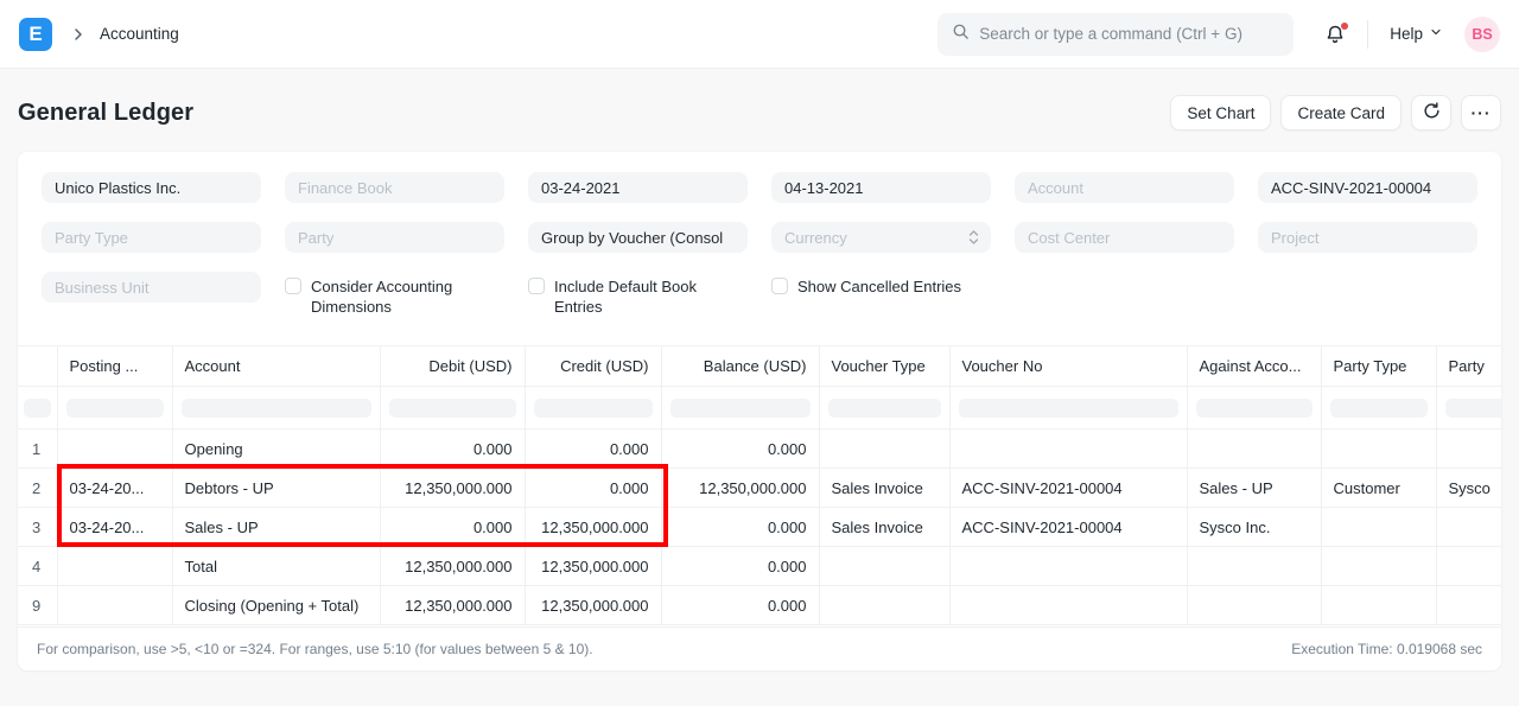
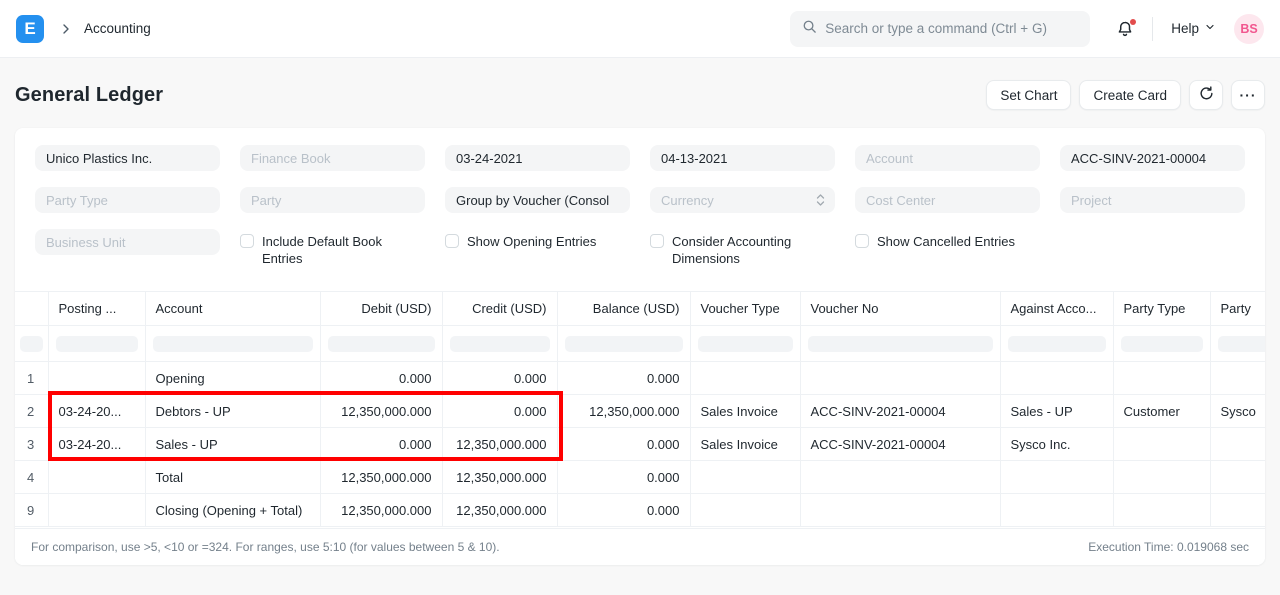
  E
  Accounting
  Search or type a command (Ctrl + G)
  Help
  BS
  General Ledger
  Set Chart
  Create Card
  ···
  Unico Plastics Inc.
  Finance Book
  03-24-2021
  04-13-2021
  Account
  ACC-SINV-2021-00004
  Party Type
  Party
  Group by Voucher (Consol
  Currency
  Cost Center
  Project
  Business Unit
- Consider Accounting Dimensions
+ Include Default Book Entries
+ Show Opening Entries
- Include Default Book Entries
+ Consider Accounting Dimensions
  Show Cancelled Entries
  	Posting ...	Account	Debit (USD)	Credit (USD)	Balance (USD)	Voucher Type	Voucher No	Against Acco...	Party Type	Party
  1		Opening	0.000	0.000	0.000
  2	03-24-20...	Debtors - UP	12,350,000.000	0.000	12,350,000.000	Sales Invoice	ACC-SINV-2021-00004	Sales - UP	Customer	Sysco
  3	03-24-20...	Sales - UP	0.000	12,350,000.000	0.000	Sales Invoice	ACC-SINV-2021-00004	Sysco Inc.
  4		Total	12,350,000.000	12,350,000.000	0.000
  9		Closing (Opening + Total)	12,350,000.000	12,350,000.000	0.000
  For comparison, use >5, <10 or =324. For ranges, use 5:10 (for values between 5 & 10).
  Execution Time: 0.019068 sec
